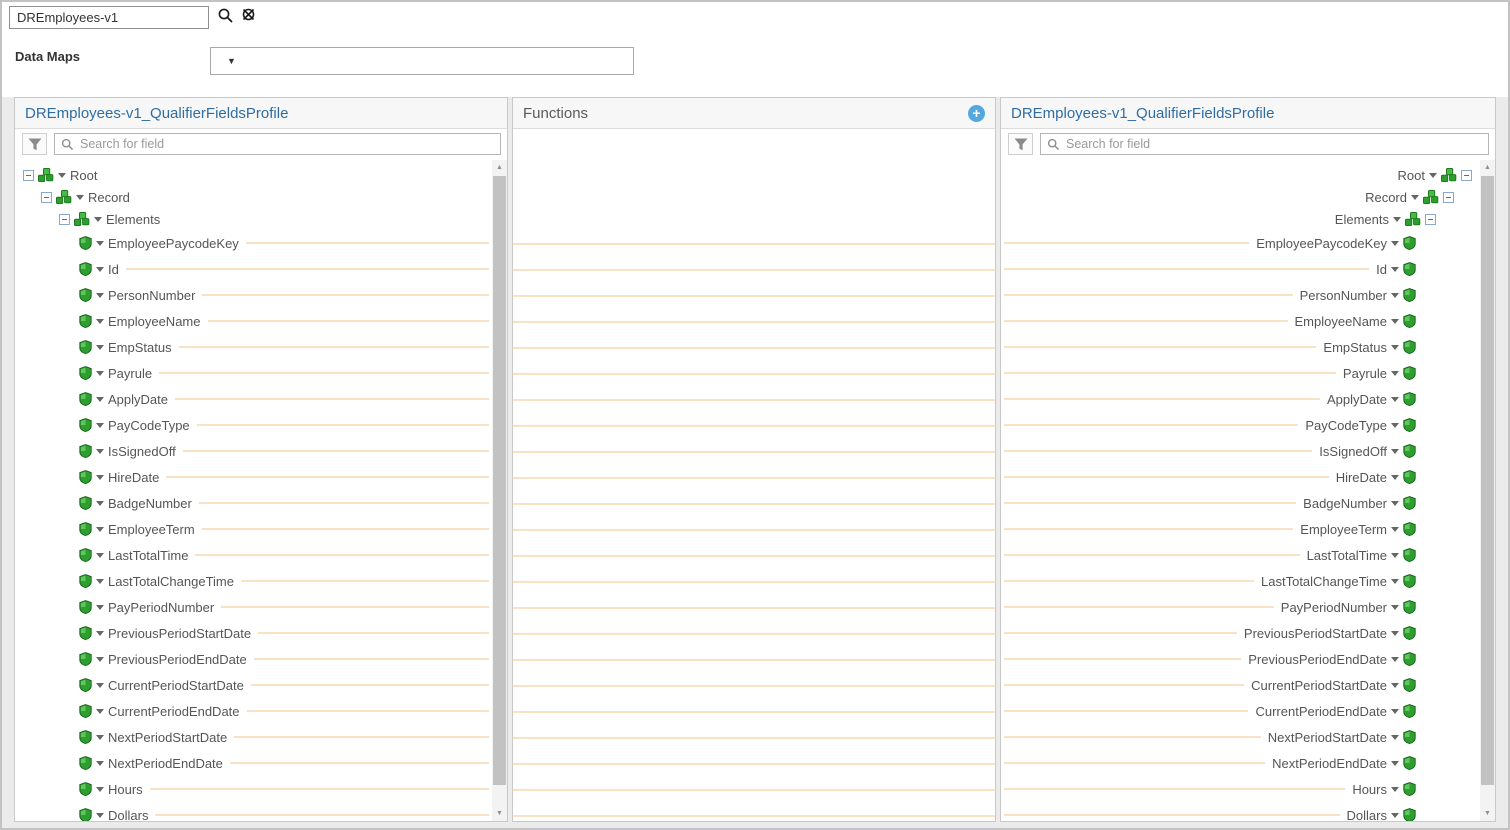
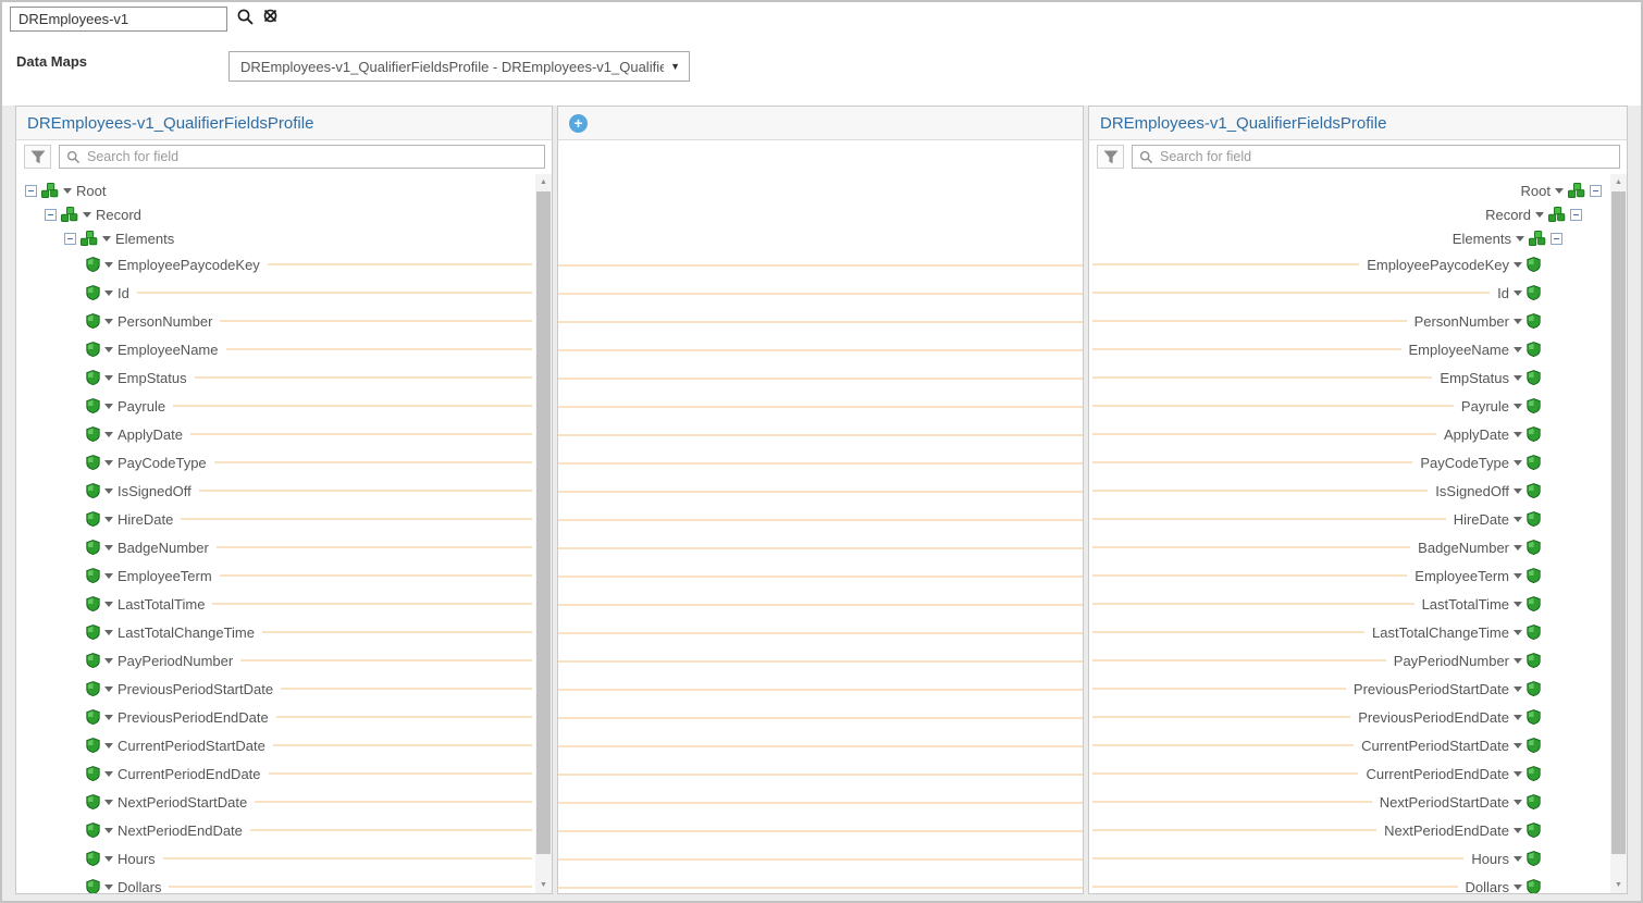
  DREmployees-v1
  Data Maps
+ DREmployees-v1_QualifierFieldsProfile - DREmployees-v1_Qualifie
  ▼
  DREmployees-v1_QualifierFieldsProfile
  Search for field
  Root
  Record
  Elements
  EmployeePaycodeKey
  Id
  PersonNumber
  EmployeeName
  EmpStatus
  Payrule
  ApplyDate
  PayCodeType
  IsSignedOff
  HireDate
  BadgeNumber
  EmployeeTerm
  LastTotalTime
  LastTotalChangeTime
  PayPeriodNumber
  PreviousPeriodStartDate
  PreviousPeriodEndDate
  CurrentPeriodStartDate
  CurrentPeriodEndDate
  NextPeriodStartDate
  NextPeriodEndDate
  Hours
  Dollars
- Functions
  +
  DREmployees-v1_QualifierFieldsProfile
  Search for field
  Root
  Record
  Elements
  EmployeePaycodeKey
  Id
  PersonNumber
  EmployeeName
  EmpStatus
  Payrule
  ApplyDate
  PayCodeType
  IsSignedOff
  HireDate
  BadgeNumber
  EmployeeTerm
  LastTotalTime
  LastTotalChangeTime
  PayPeriodNumber
  PreviousPeriodStartDate
  PreviousPeriodEndDate
  CurrentPeriodStartDate
  CurrentPeriodEndDate
  NextPeriodStartDate
  NextPeriodEndDate
  Hours
  Dollars
